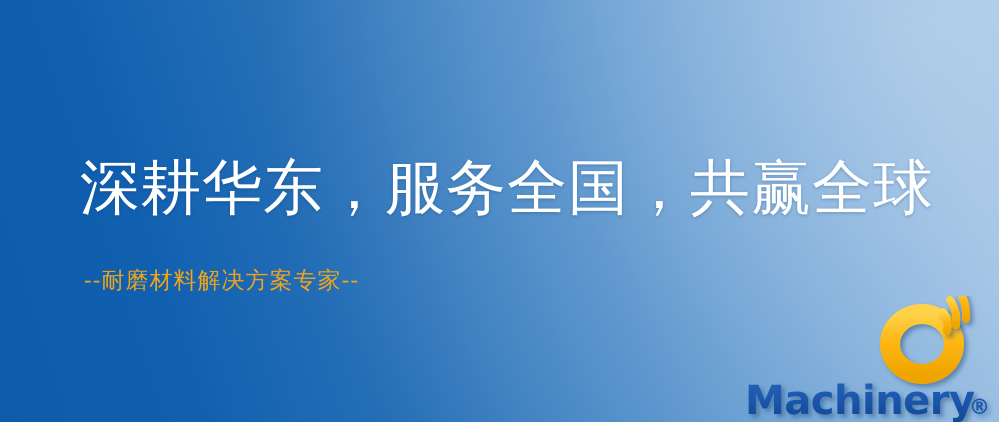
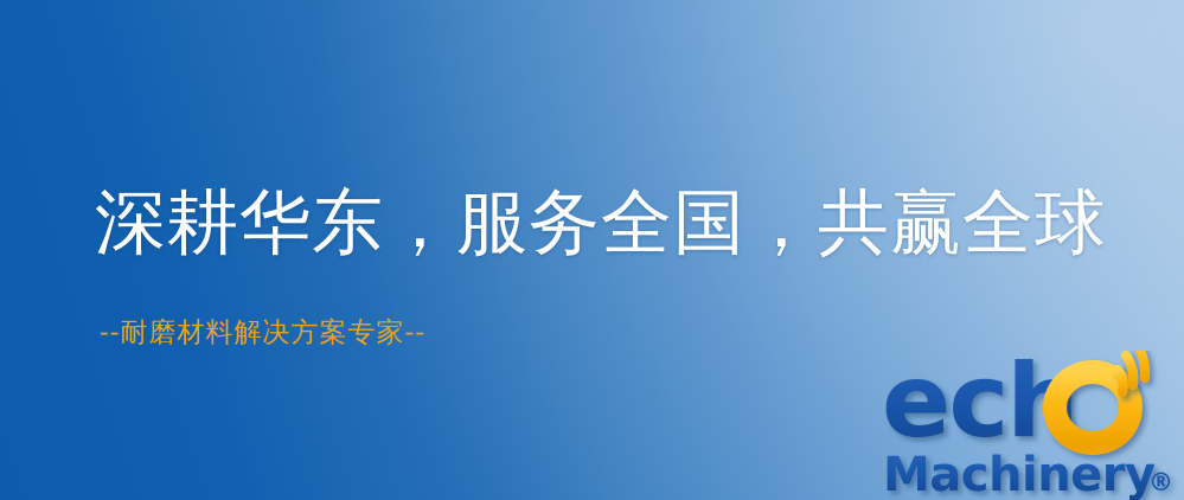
  深耕华东，服务全国，共赢全球
  --耐磨材料解决方案专家--
+ ech
  Machinery
  ®
